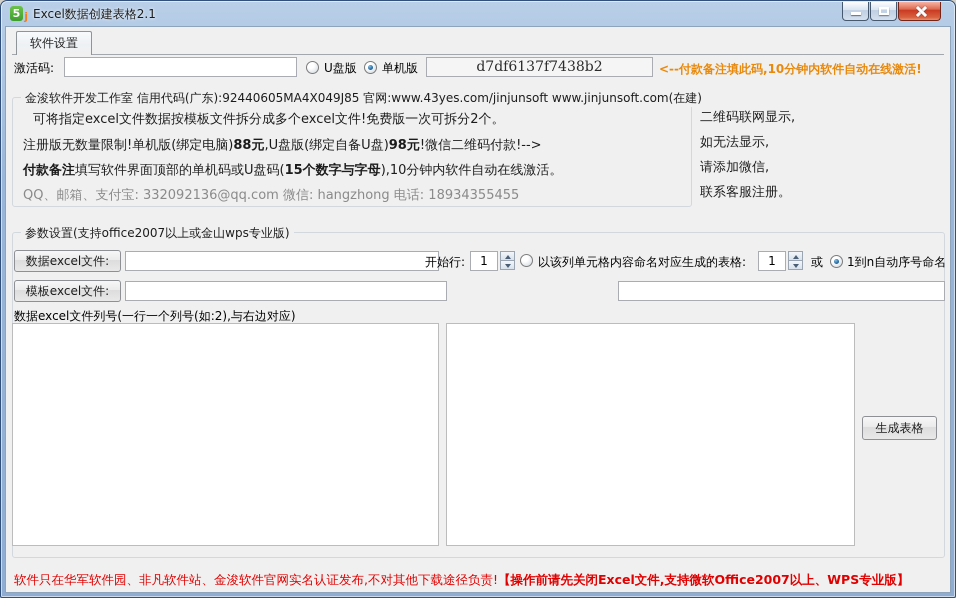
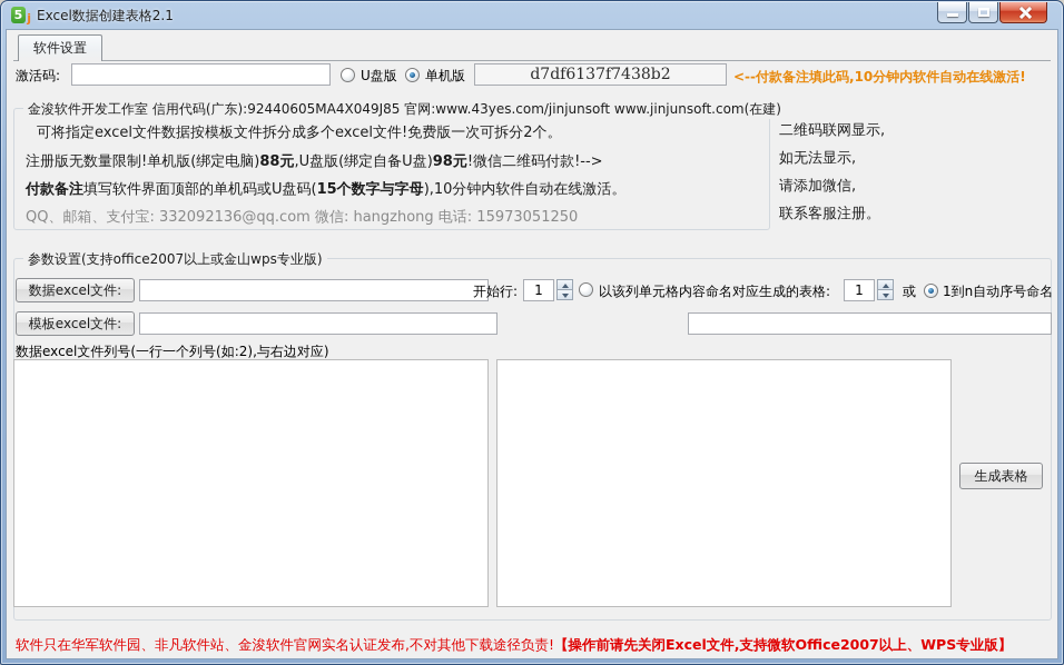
  5
  j
  Excel数据创建表格2.1
  软件设置
  激活码:
  U盘版
  单机版
  d7df6137f7438b2
  <--付款备注填此码,10分钟内软件自动在线激活!
  金浚软件开发工作室 信用代码(广东):92440605MA4X049J85 官网:www.43yes.com/jinjunsoft www.jinjunsoft.com(在建)
  可将指定excel文件数据按模板文件拆分成多个excel文件!免费版一次可拆分2个。
  注册版无数量限制!单机版(绑定电脑)88元,U盘版(绑定自备U盘)98元!微信二维码付款!-->
  付款备注填写软件界面顶部的单机码或U盘码(15个数字与字母),10分钟内软件自动在线激活。
- QQ、邮箱、支付宝: 332092136@qq.com 微信: hangzhong 电话: 18934355455
+ QQ、邮箱、支付宝: 332092136@qq.com 微信: hangzhong 电话: 15973051250
  二维码联网显示,
  如无法显示,
  请添加微信,
  联系客服注册。
  参数设置(支持office2007以上或金山wps专业版)
  数据excel文件:
  开始行:
  1
  以该列单元格内容命名对应生成的表格:
  1
  或
  1到n自动序号命名
  模板excel文件:
  数据excel文件列号(一行一个列号(如:2),与右边对应)
  生成表格
  软件只在华军软件园、非凡软件站、金浚软件官网实名认证发布,不对其他下载途径负责!【操作前请先关闭Excel文件,支持微软Office2007以上、WPS专业版】
